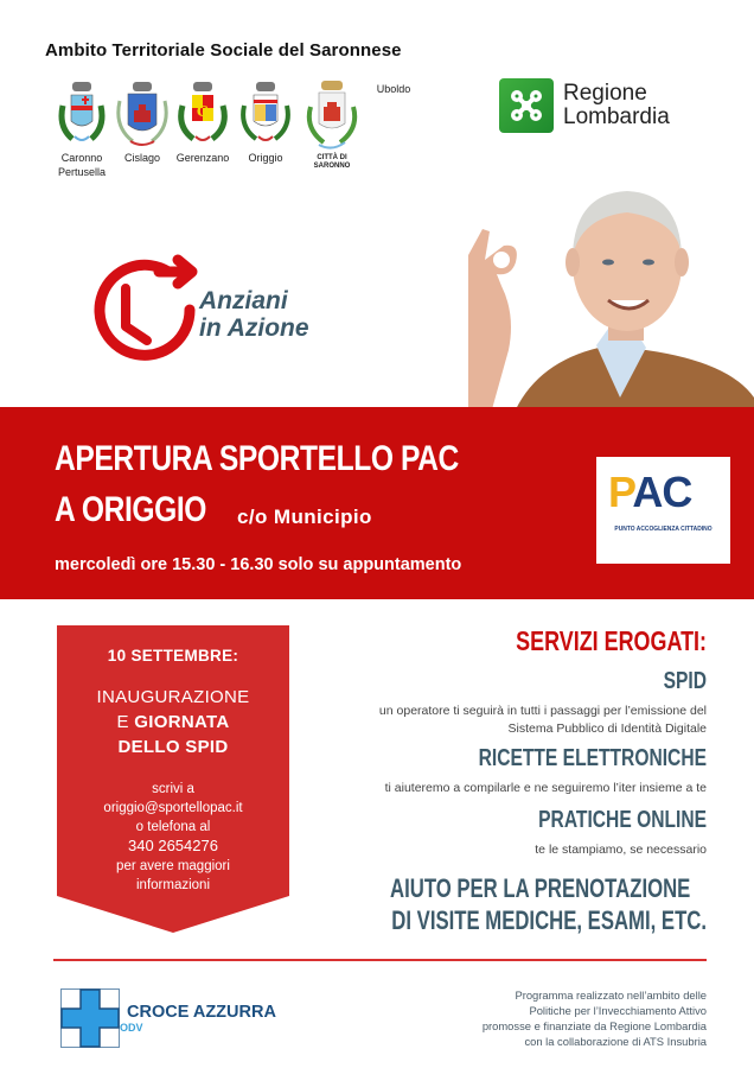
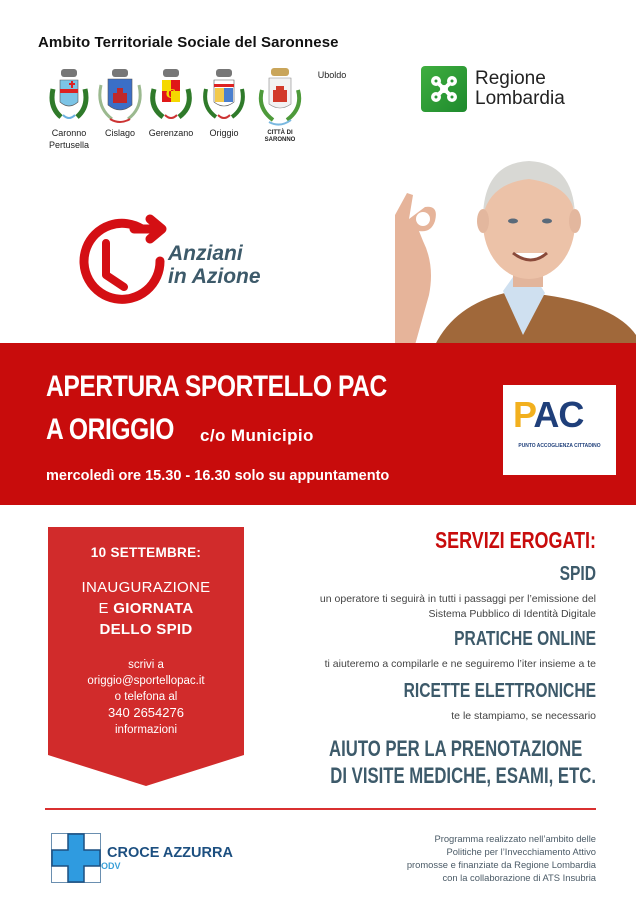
  Ambito Territoriale Sociale del Saronnese
  Caronno
  Pertusella
  Cislago
  G
  Gerenzano
  Origgio
  Uboldo
  Regione
  Lombardia
  Anziani
  in Azione
  APERTURA SPORTELLO PAC
  A ORIGGIO
  c/o Municipio
  mercoledì ore 15.30 - 16.30 solo su appuntamento
  PAC
  10 SETTEMBRE:
  INAUGURAZIONE
  E GIORNATA
  DELLO SPID
  scrivi a
  origgio@sportellopac.it
  o telefona al
  340 2654276
- per avere maggiori
  informazioni
  SERVIZI EROGATI:
  SPID
  un operatore ti seguirà in tutti i passaggi per l’emissione del
  Sistema Pubblico di Identità Digitale
- RICETTE ELETTRONICHE
+ PRATICHE ONLINE
  ti aiuteremo a compilarle e ne seguiremo l’iter insieme a te
- PRATICHE ONLINE
+ RICETTE ELETTRONICHE
  te le stampiamo, se necessario
  AIUTO PER LA PRENOTAZIONE
  DI VISITE MEDICHE, ESAMI, ETC.
  CROCE AZZURRA
  ODV
  Programma realizzato nell’ambito delle
  Politiche per l’Invecchiamento Attivo
  promosse e finanziate da Regione Lombardia
  con la collaborazione di ATS Insubria
